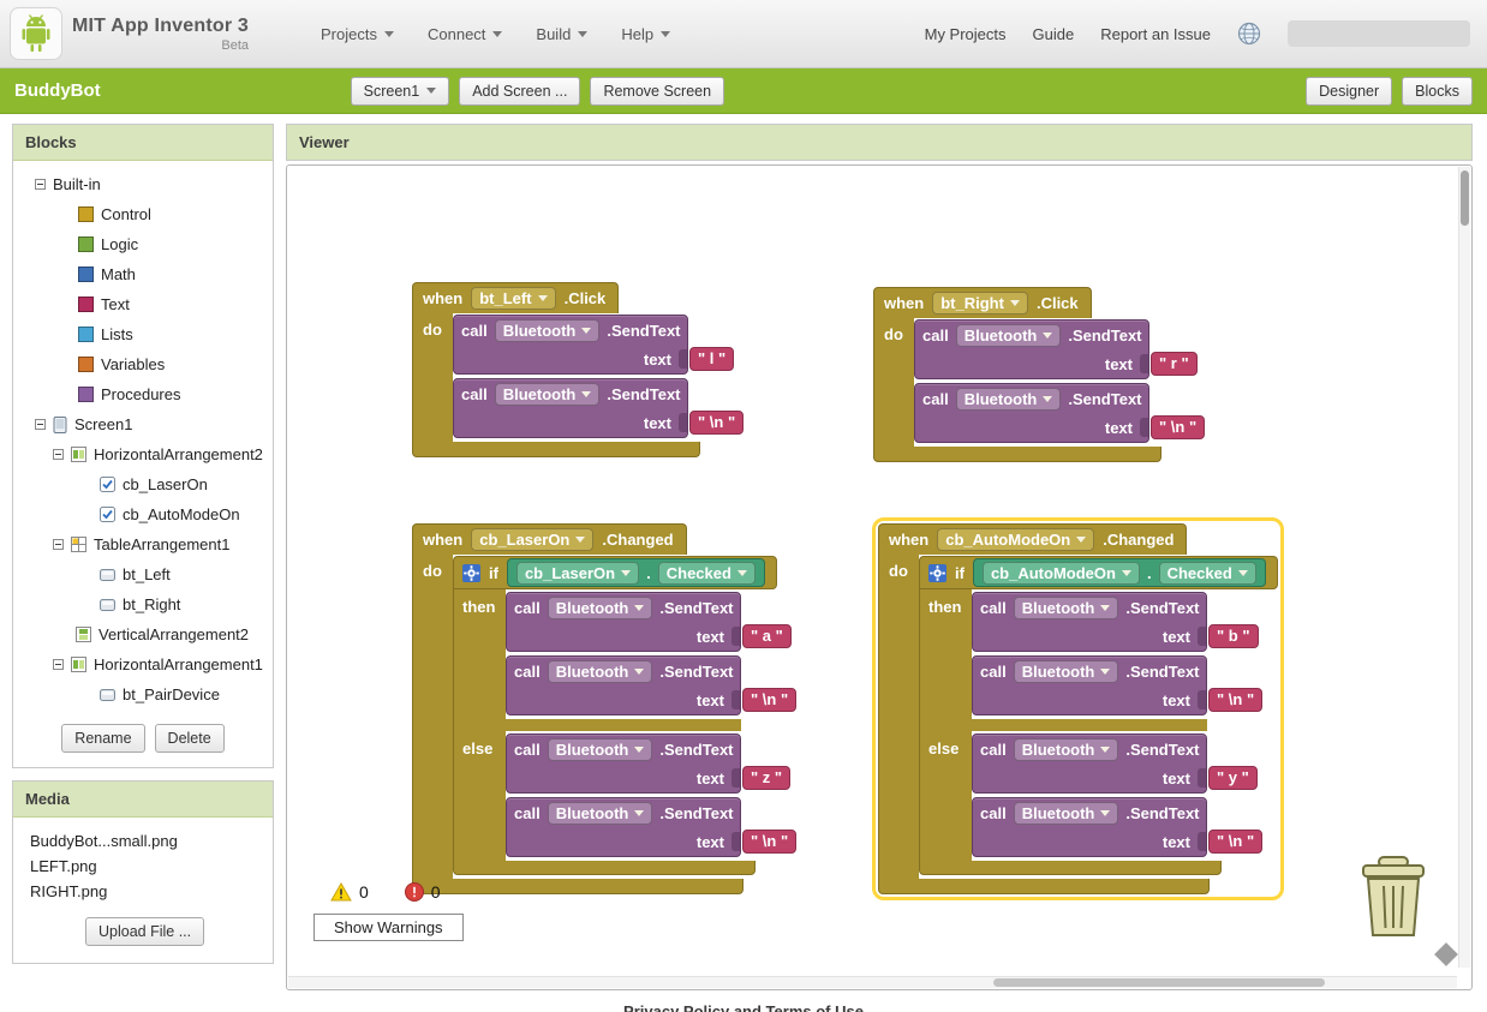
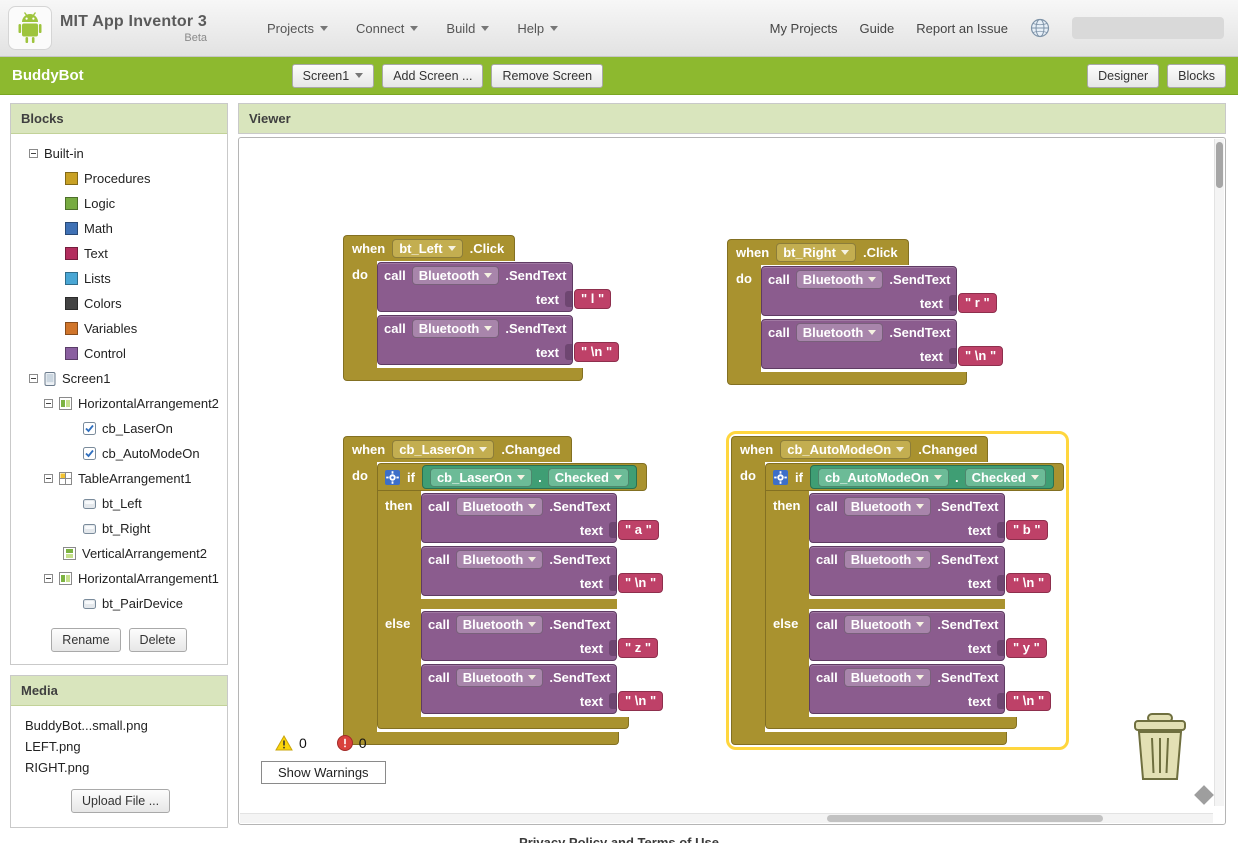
  MIT App Inventor 3
  Beta
  Projects
  Connect
  Build
  Help
  My Projects
  Guide
  Report an Issue
  BuddyBot
  Screen1
  Add Screen ...
  Remove Screen
  Designer
  Blocks
  Blocks
  Built-in
- Control
+ Procedures
  Logic
  Math
  Text
  Lists
+ Colors
  Variables
- Procedures
+ Control
  Screen1
  HorizontalArrangement2
  cb_LaserOn
  cb_AutoModeOn
  TableArrangement1
  bt_Left
  bt_Right
  VerticalArrangement2
  HorizontalArrangement1
  bt_PairDevice
  Rename
  Delete
  Media
  BuddyBot...small.png
  LEFT.png
  RIGHT.png
  Upload File ...
  Viewer
  when
  bt_Left
  .Click
  do
  call
  Bluetooth
  .SendText
  text
  " l "
  call
  Bluetooth
  .SendText
  text
  " \n "
  when
  bt_Right
  .Click
  do
  call
  Bluetooth
  .SendText
  text
  " r "
  call
  Bluetooth
  .SendText
  text
  " \n "
  when
  cb_LaserOn
  .Changed
  do
  if
  cb_LaserOn
  .
  Checked
  then
  call
  Bluetooth
  .SendText
  text
  " a "
  call
  Bluetooth
  .SendText
  text
  " \n "
  else
  call
  Bluetooth
  .SendText
  text
  " z "
  call
  Bluetooth
  .SendText
  text
  " \n "
  when
  cb_AutoModeOn
  .Changed
  do
  if
  cb_AutoModeOn
  .
  Checked
  then
  call
  Bluetooth
  .SendText
  text
  " b "
  call
  Bluetooth
  .SendText
  text
  " \n "
  else
  call
  Bluetooth
  .SendText
  text
  " y "
  call
  Bluetooth
  .SendText
  text
  " \n "
  0
  0
  Show Warnings
